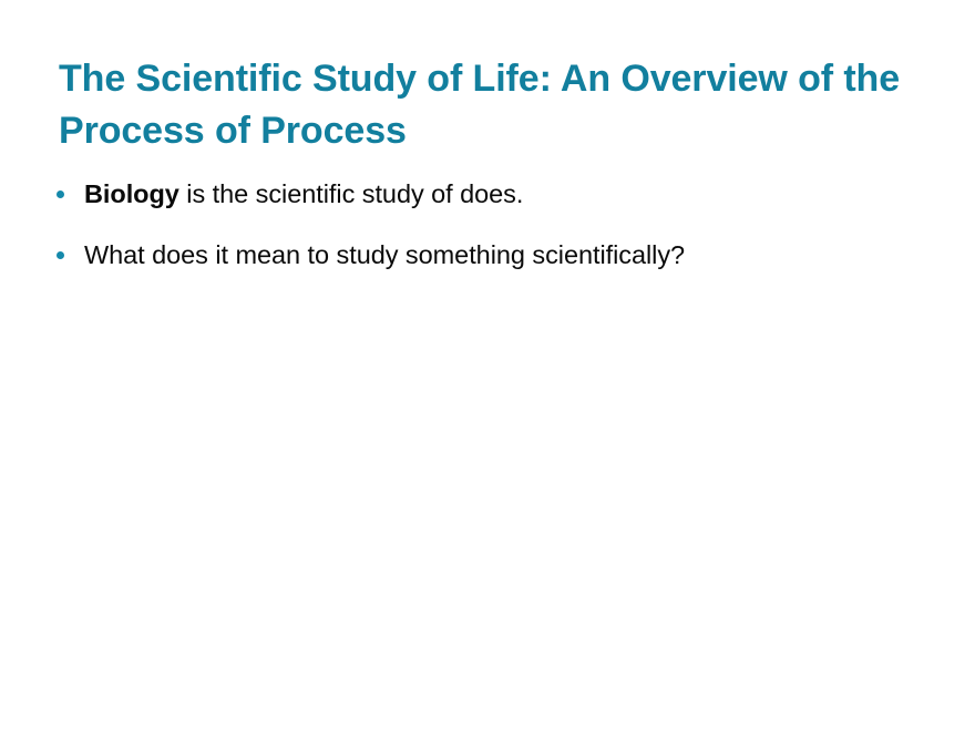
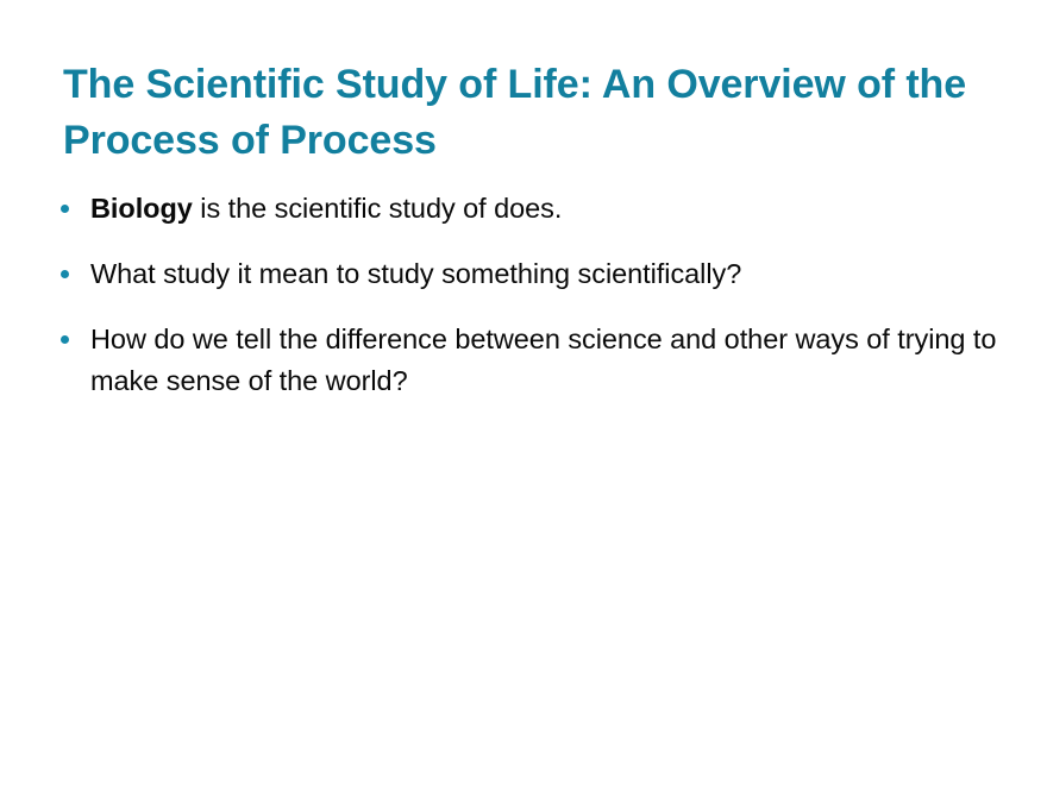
  The Scientific Study of Life: An Overview of the Process of Process
  Biology is the scientific study of does.
- What does it mean to study something scientifically?
+ What study it mean to study something scientifically?
+ How do we tell the difference between science and other ways of trying to make sense of the world?
